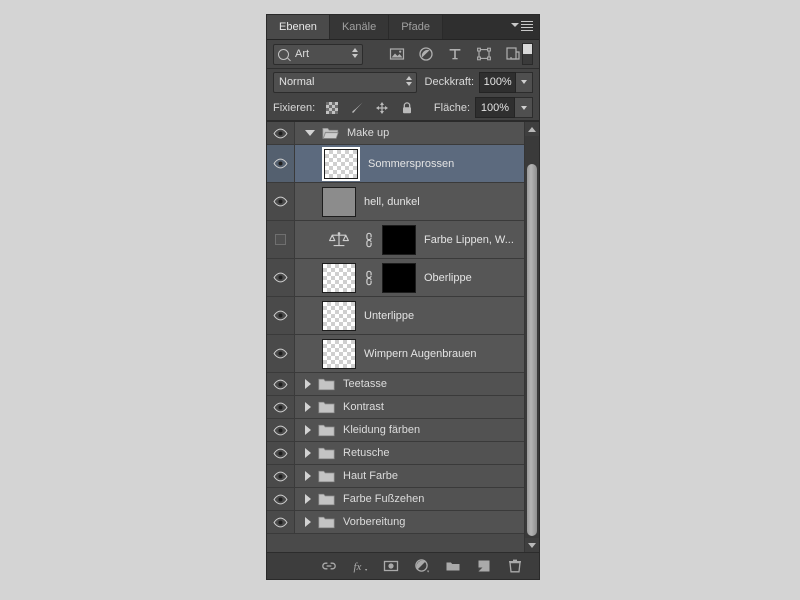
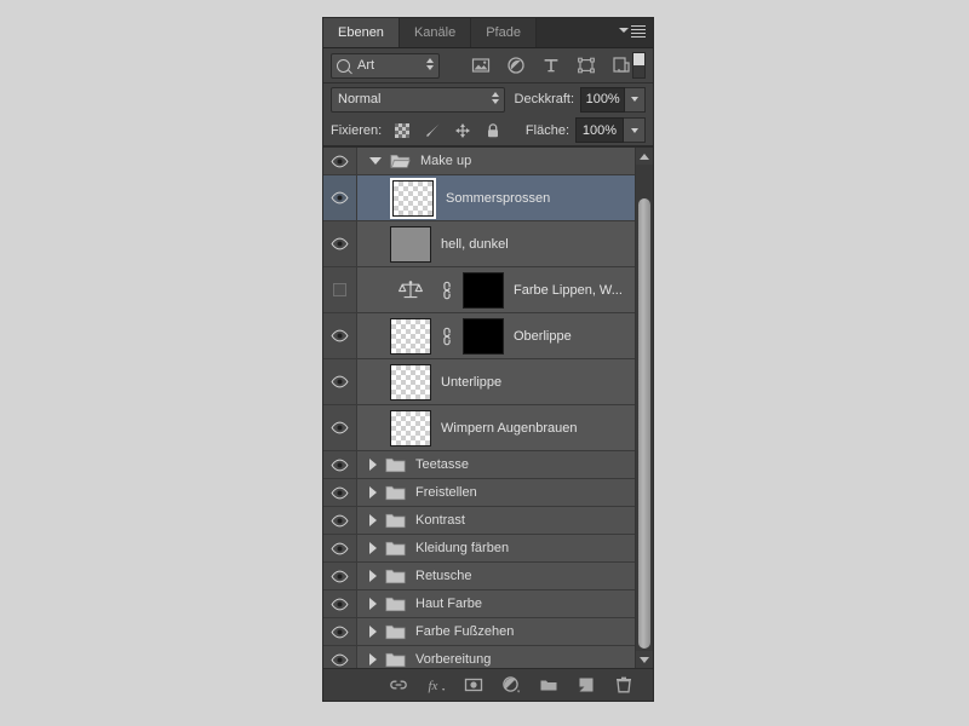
  Ebenen
  Kanäle
  Pfade
  Art
  Normal
  Deckkraft:
  100%
  Fixieren:
  Fläche:
  100%
  Make up
  Sommersprossen
  hell, dunkel
  Farbe Lippen, W...
  Oberlippe
  Unterlippe
  Wimpern Augenbrauen
  Teetasse
+ Freistellen
  Kontrast
  Kleidung färben
  Retusche
  Haut Farbe
  Farbe Fußzehen
  Vorbereitung
  fx
